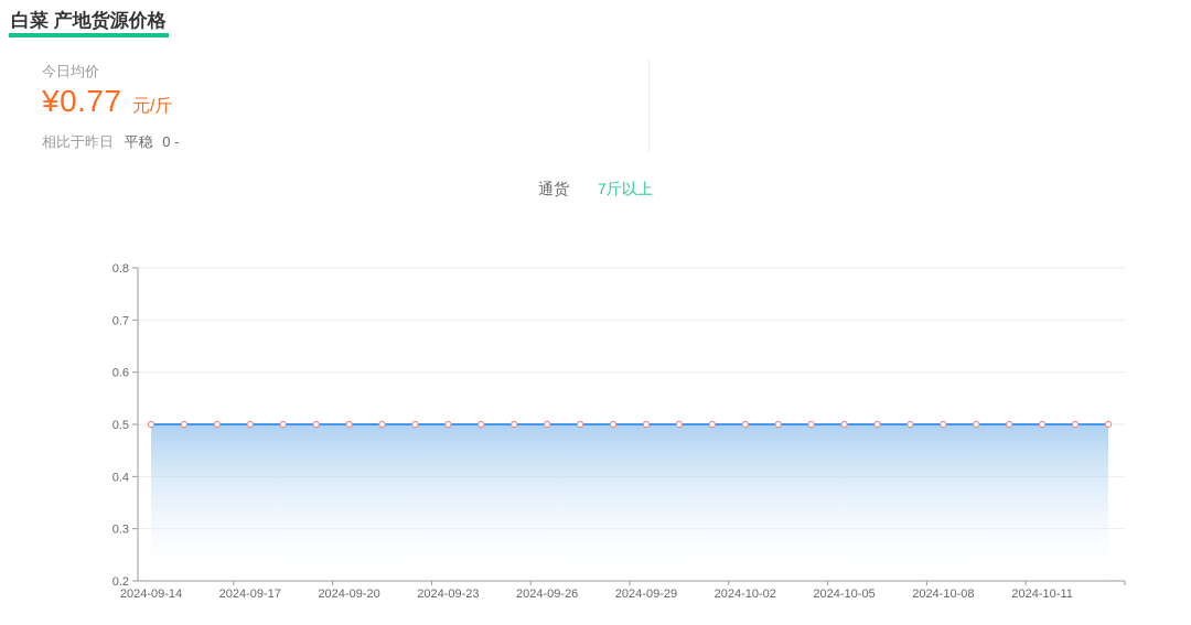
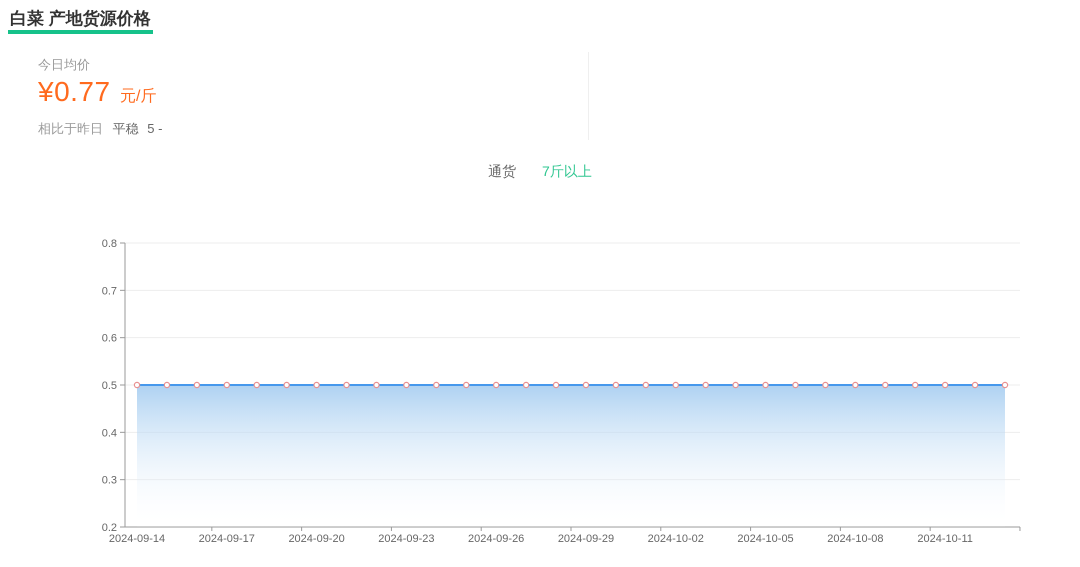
  白菜 产地货源价格
  今日均价
  ¥0.77 元/斤
- 相比于昨日 平稳 0 -
+ 相比于昨日 平稳 5 -
  通货 7斤以上
  0.2
  0.3
  0.4
  0.5
  0.6
  0.7
  0.8
  2024-09-14
  2024-09-17
  2024-09-20
  2024-09-23
  2024-09-26
  2024-09-29
  2024-10-02
  2024-10-05
  2024-10-08
  2024-10-11
